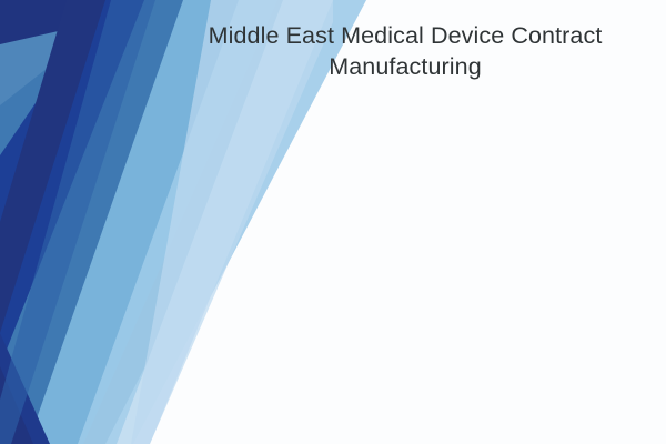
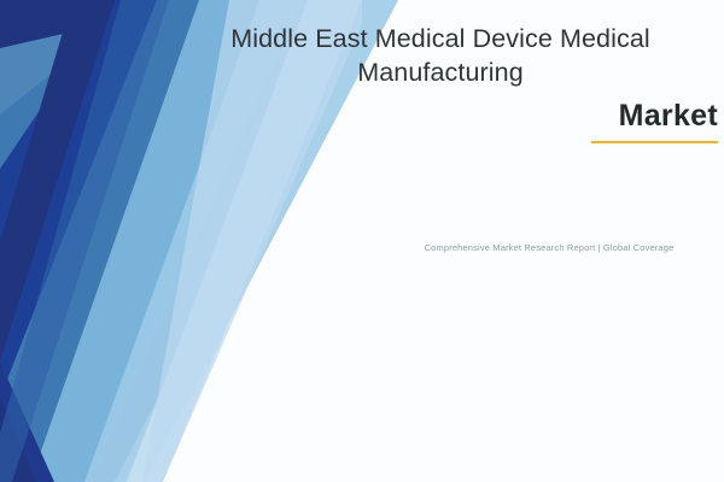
- Middle East Medical Device Contract Manufacturing
+ Middle East Medical Device Medical Manufacturing
+ Market
+ Comprehensive Market Research Report | Global Coverage
